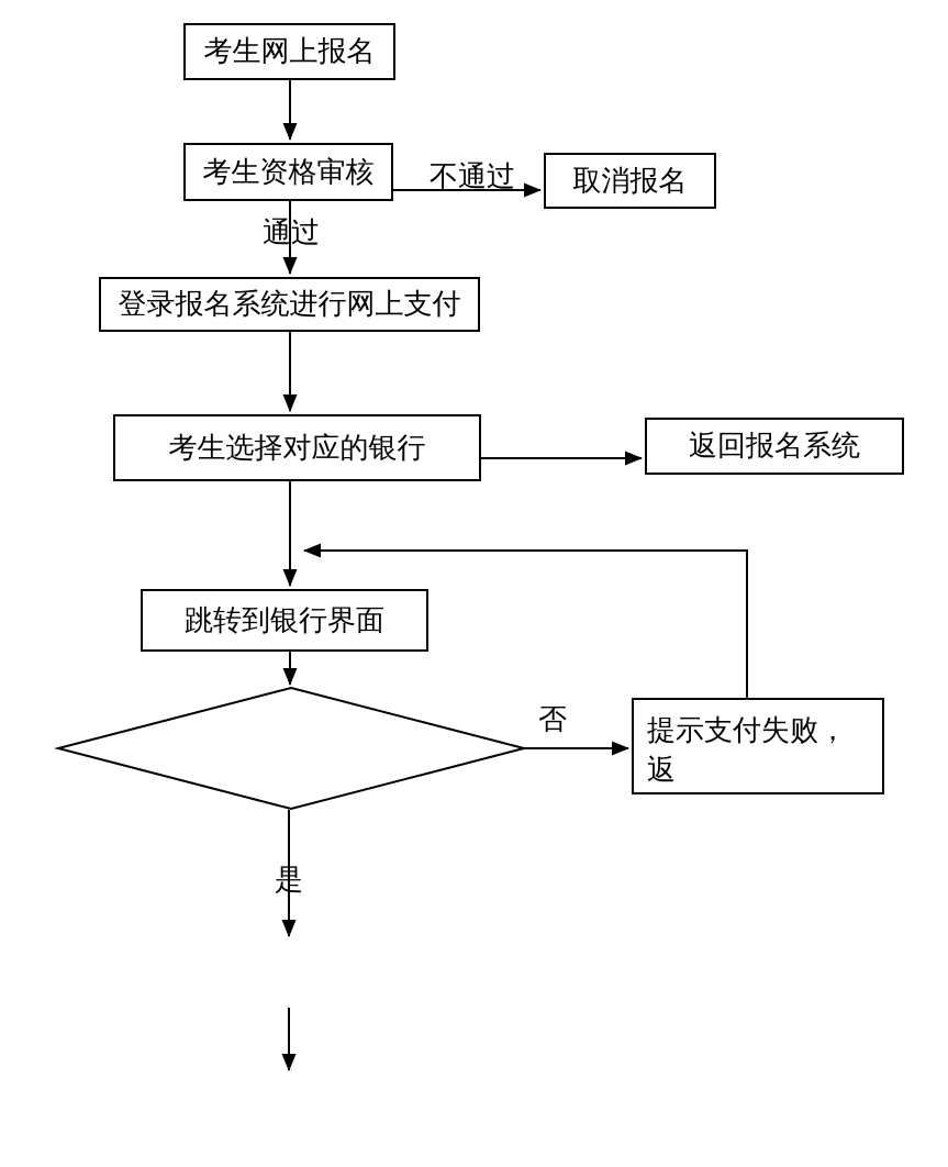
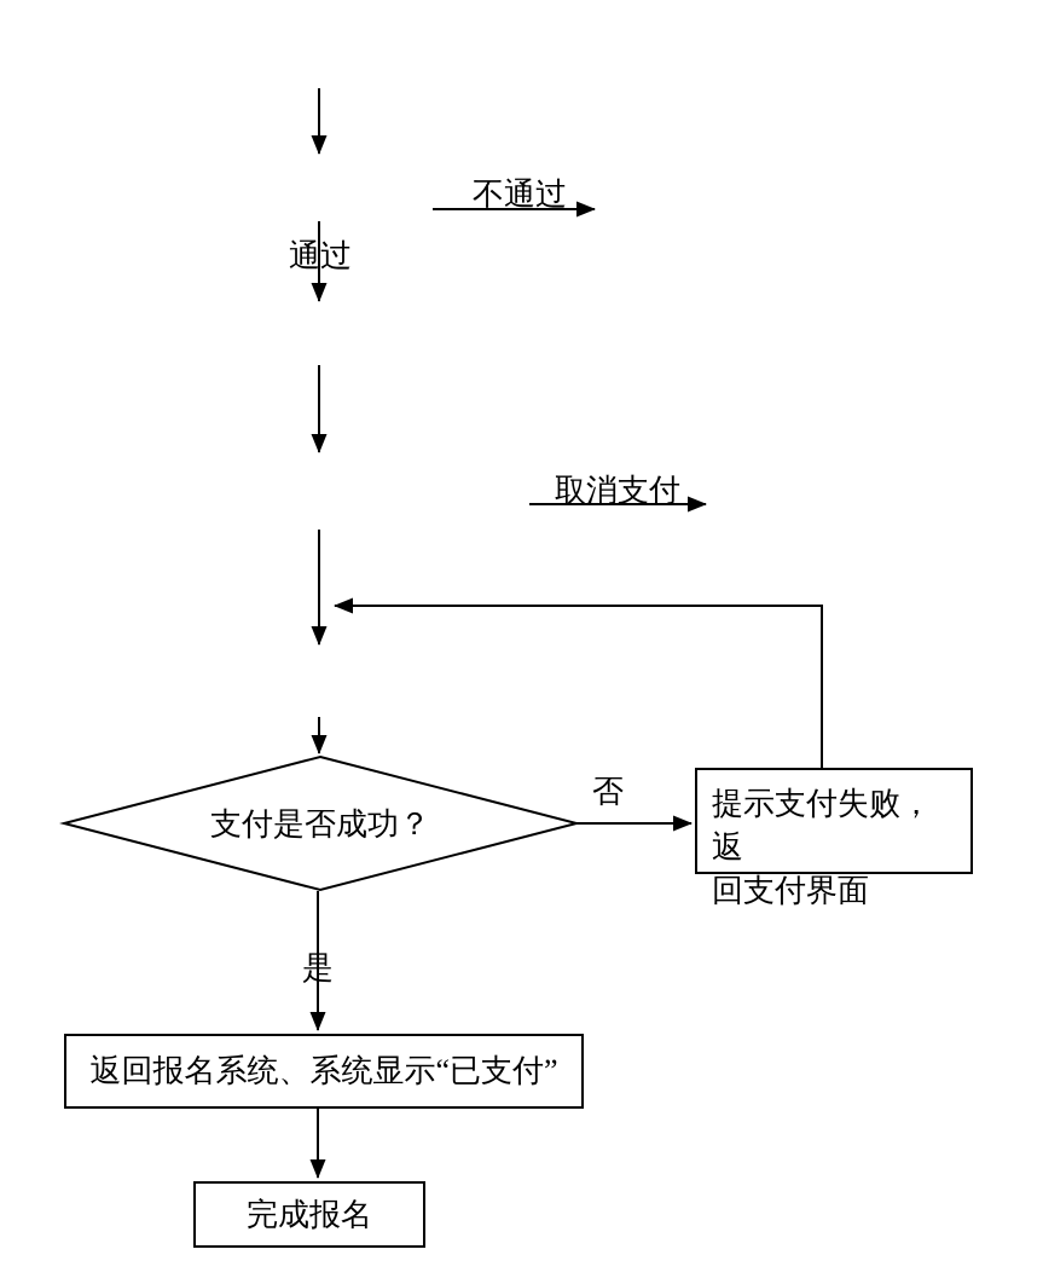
- 考生网上报名
- 考生资格审核
- 取消报名
- 登录报名系统进行网上支付
- 考生选择对应的银行
- 返回报名系统
- 跳转到银行界面
  提示支付失败，返
+ 回支付界面
+ 返回报名系统、系统显示“已支付”
+ 完成报名
+ 支付是否成功？
  不通过
  通过
+ 取消支付
  否
  是
